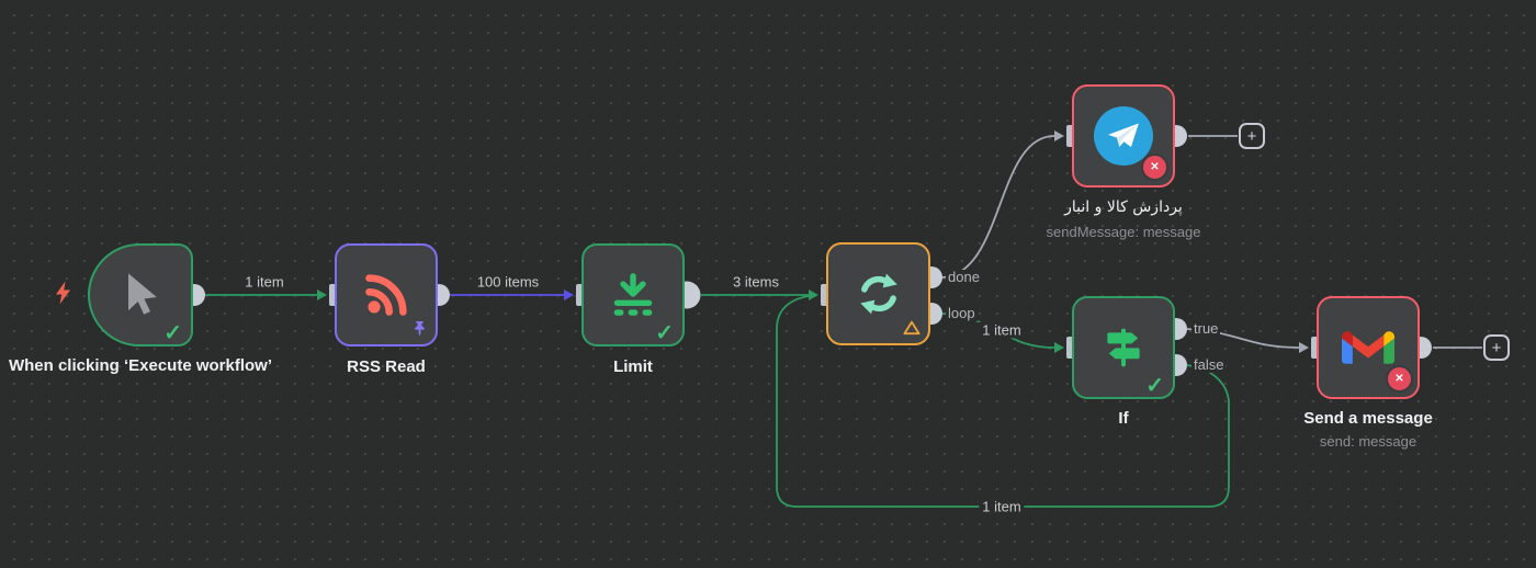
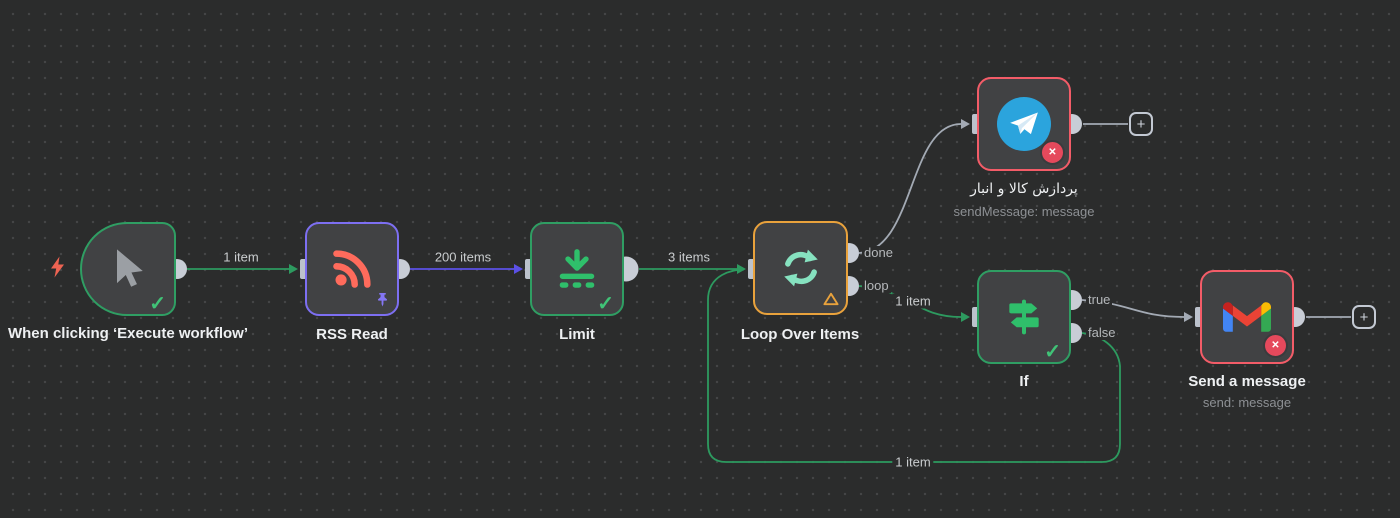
  ✓
  When clicking ‘Execute workflow’
  RSS Read
  ✓
  Limit
+ Loop Over Items
  done
  loop
  ✕
  پردازش کالا و انبار
  sendMessage: message
  +
  ✓
  If
  true
  false
  ✕
  Send a message
  send: message
  +
  1 item
- 100 items
+ 200 items
  3 items
  1 item
  1 item
